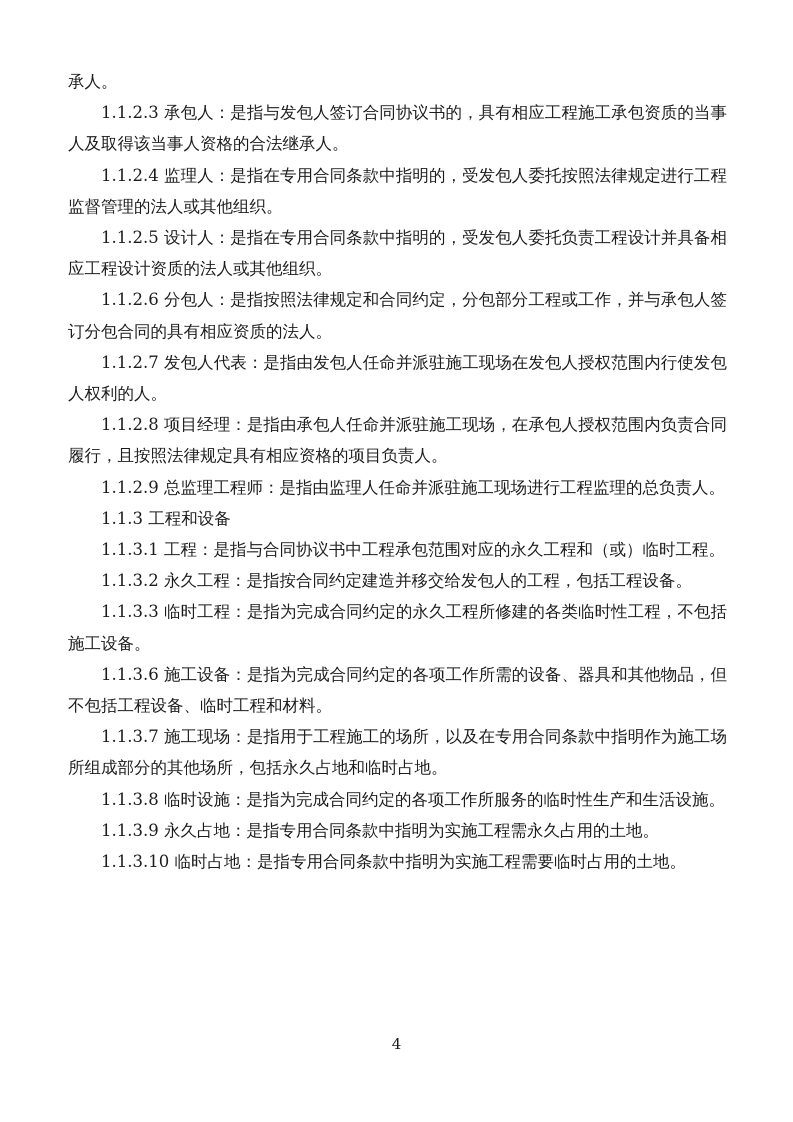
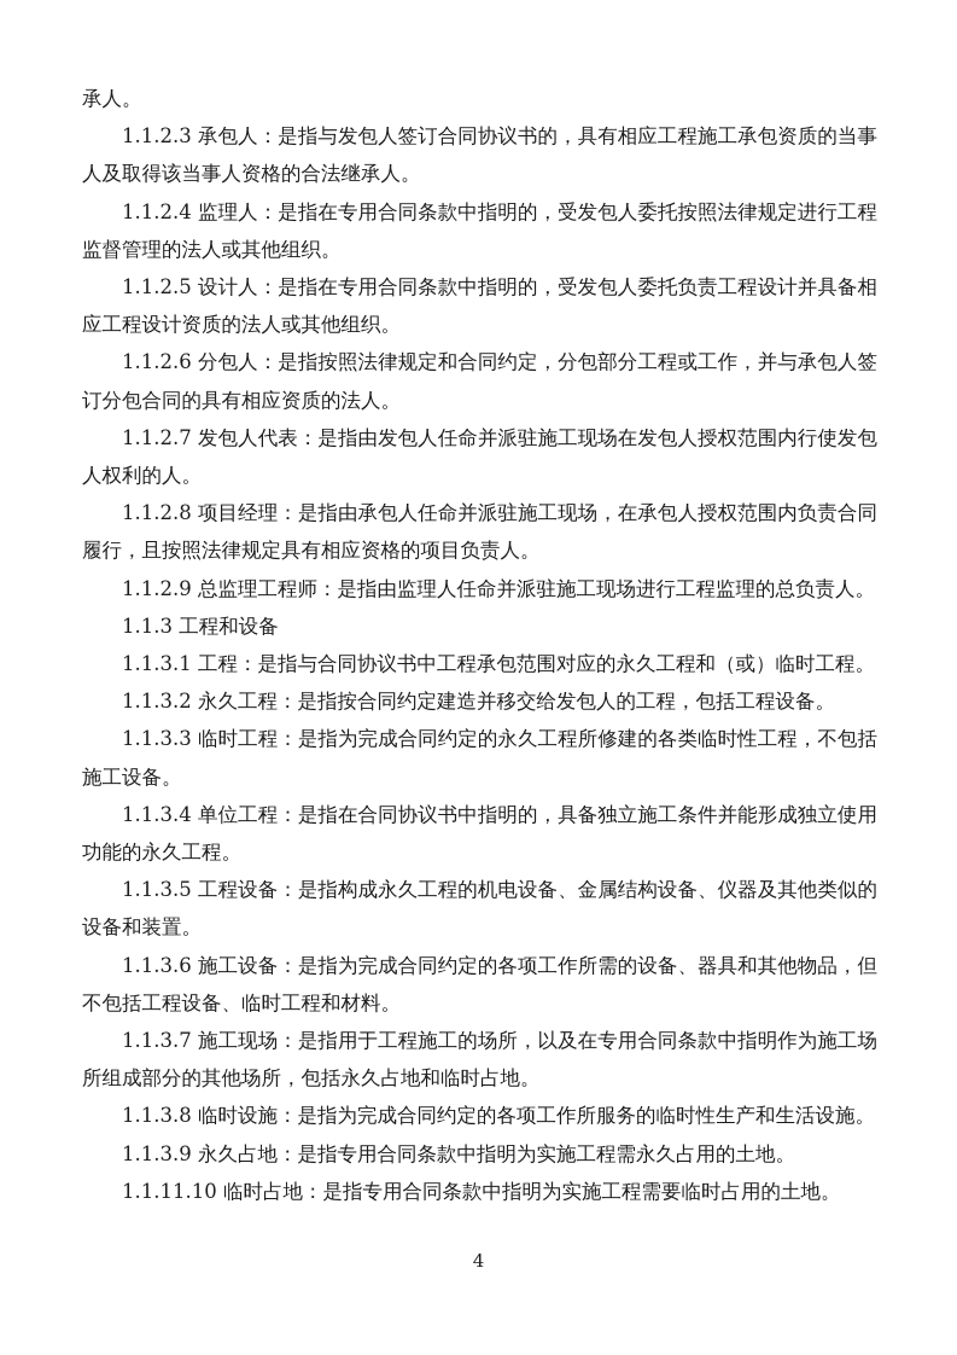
  承人。
  1.1.2.3 承包人：是指与发包人签订合同协议书的，具有相应工程施工承包资质的当事人及取得该当事人资格的合法继承人。
  1.1.2.4 监理人：是指在专用合同条款中指明的，受发包人委托按照法律规定进行工程监督管理的法人或其他组织。
  1.1.2.5 设计人：是指在专用合同条款中指明的，受发包人委托负责工程设计并具备相应工程设计资质的法人或其他组织。
  1.1.2.6 分包人：是指按照法律规定和合同约定，分包部分工程或工作，并与承包人签订分包合同的具有相应资质的法人。
  1.1.2.7 发包人代表：是指由发包人任命并派驻施工现场在发包人授权范围内行使发包人权利的人。
  1.1.2.8 项目经理：是指由承包人任命并派驻施工现场，在承包人授权范围内负责合同履行，且按照法律规定具有相应资格的项目负责人。
  1.1.2.9 总监理工程师：是指由监理人任命并派驻施工现场进行工程监理的总负责人。
  1.1.3 工程和设备
  1.1.3.1 工程：是指与合同协议书中工程承包范围对应的永久工程和（或）临时工程。
  1.1.3.2 永久工程：是指按合同约定建造并移交给发包人的工程，包括工程设备。
  1.1.3.3 临时工程：是指为完成合同约定的永久工程所修建的各类临时性工程，不包括施工设备。
+ 1.1.3.4 单位工程：是指在合同协议书中指明的，具备独立施工条件并能形成独立使用功能的永久工程。
+ 1.1.3.5 工程设备：是指构成永久工程的机电设备、金属结构设备、仪器及其他类似的设备和装置。
  1.1.3.6 施工设备：是指为完成合同约定的各项工作所需的设备、器具和其他物品，但不包括工程设备、临时工程和材料。
  1.1.3.7 施工现场：是指用于工程施工的场所，以及在专用合同条款中指明作为施工场所组成部分的其他场所，包括永久占地和临时占地。
  1.1.3.8 临时设施：是指为完成合同约定的各项工作所服务的临时性生产和生活设施。
  1.1.3.9 永久占地：是指专用合同条款中指明为实施工程需永久占用的土地。
- 1.1.3.10 临时占地：是指专用合同条款中指明为实施工程需要临时占用的土地。
+ 1.1.11.10 临时占地：是指专用合同条款中指明为实施工程需要临时占用的土地。
  4
